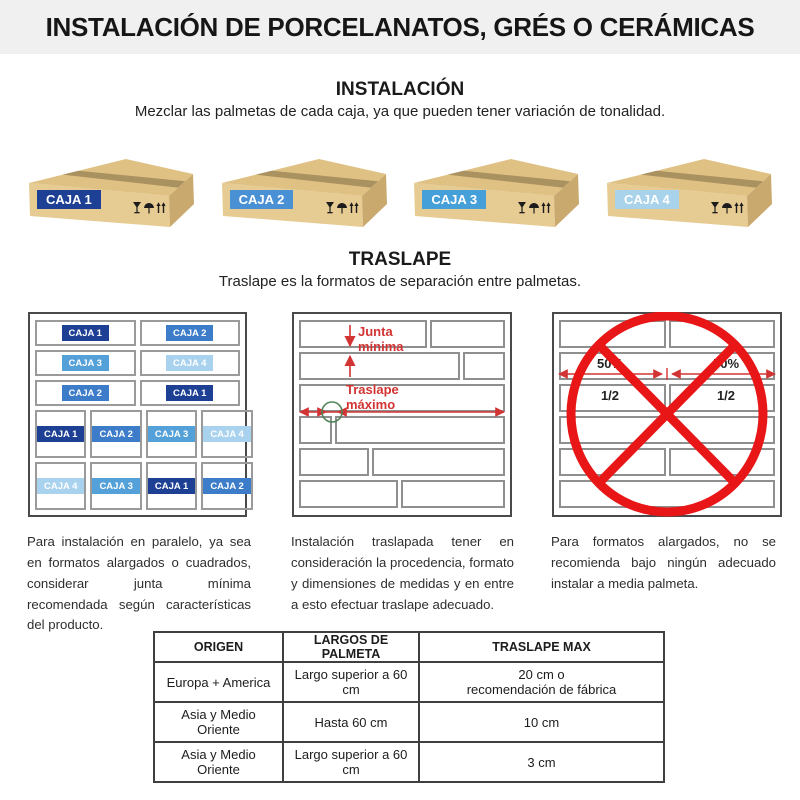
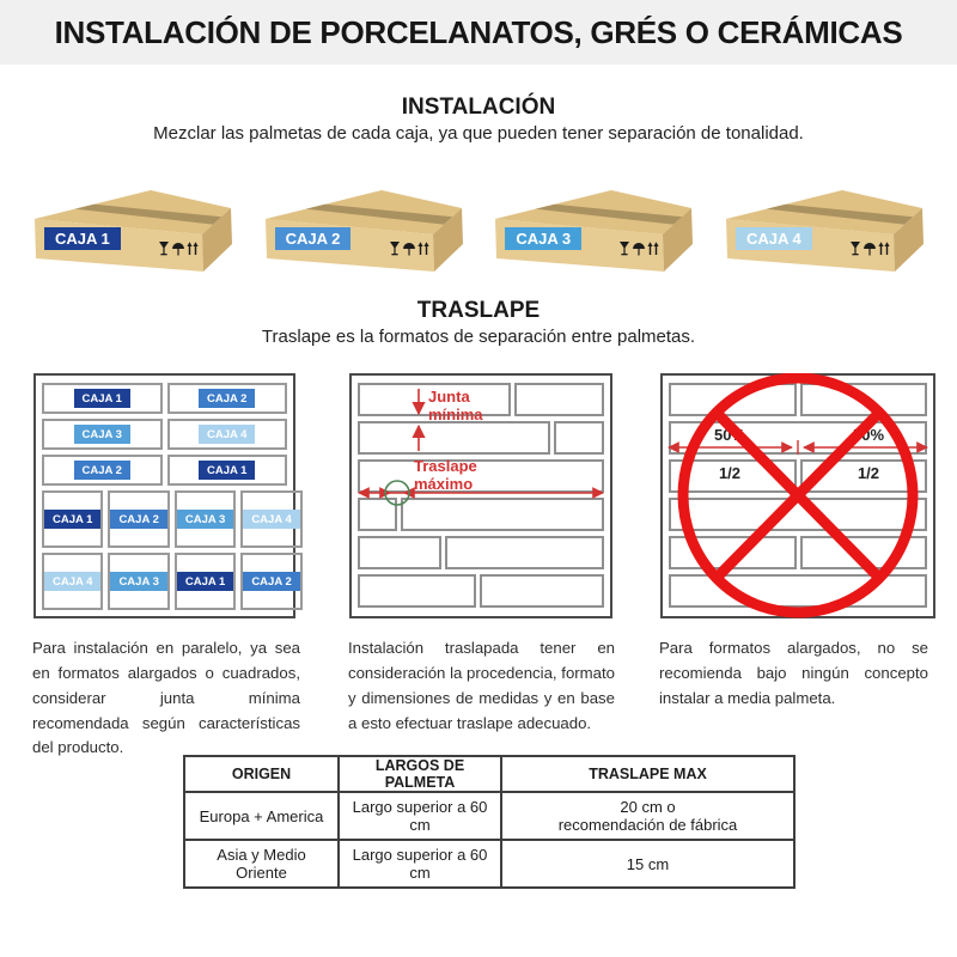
  INSTALACIÓN DE PORCELANATOS, GRÉS O CERÁMICAS
  INSTALACIÓN
- Mezclar las palmetas de cada caja, ya que pueden tener variación de tonalidad.
+ Mezclar las palmetas de cada caja, ya que pueden tener separación de tonalidad.
  CAJA 1
  CAJA 2
  CAJA 3
  CAJA 4
  TRASLAPE
  Traslape es la formatos de separación entre palmetas.
  CAJA 1
  CAJA 2
  CAJA 3
  CAJA 4
  CAJA 2
  CAJA 1
  CAJA 1
  CAJA 2
  CAJA 3
  CAJA 4
  CAJA 4
  CAJA 3
  CAJA 1
  CAJA 2
  Junta mínima
  Traslape máximo
  1/2
  1/2
  Para instalación en paralelo, ya sea en formatos alargados o cuadrados, considerar junta mínima recomendada según características del producto.
- Instalación traslapada tener en consideración la procedencia, formato y dimensiones de medidas y en entre a esto efectuar traslape adecuado.
+ Instalación traslapada tener en consideración la procedencia, formato y dimensiones de medidas y en base a esto efectuar traslape adecuado.
- Para formatos alargados, no se recomienda bajo ningún adecuado instalar a media palmeta.
+ Para formatos alargados, no se recomienda bajo ningún concepto instalar a media palmeta.
  ORIGEN	LARGOS DE PALMETA	TRASLAPE MAX
  Europa + America	Largo superior a 60 cm	20 cm o recomendación de fábrica
- Asia y Medio Oriente	Hasta 60 cm	10 cm
- Asia y Medio Oriente	Largo superior a 60 cm	3 cm
+ Asia y Medio Oriente	Largo superior a 60 cm	15 cm
